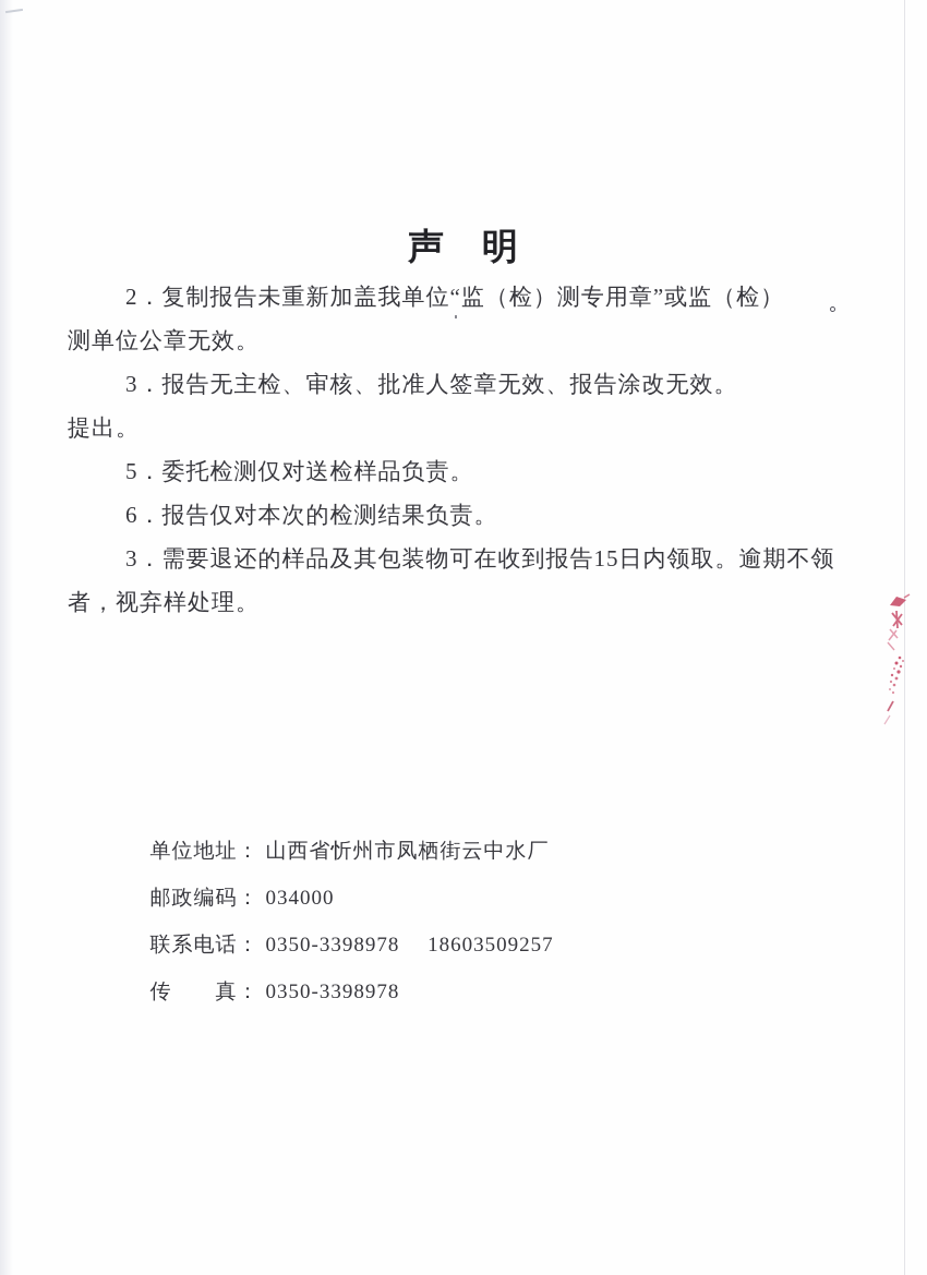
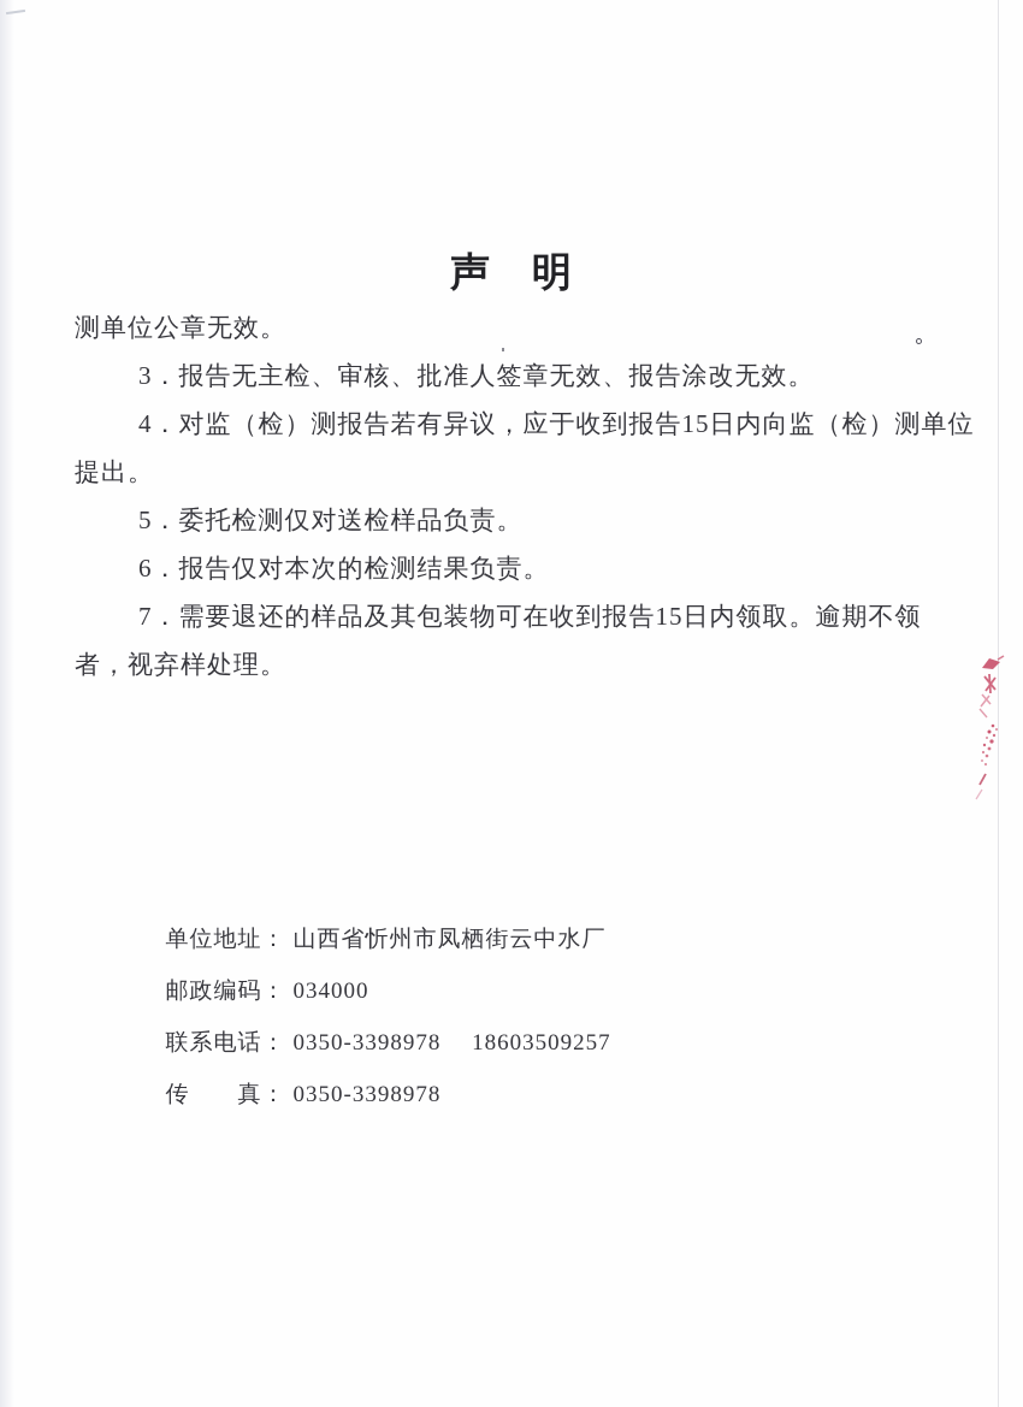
  声 明
- 2．复制报告未重新加盖我单位“监（检）测专用章”或监（检）
  测单位公章无效。
  3．报告无主检、审核、批准人签章无效、报告涂改无效。
+ 4．对监（检）测报告若有异议，应于收到报告15日内向监（检）测单位
  提出。
  5．委托检测仅对送检样品负责。
  6．报告仅对本次的检测结果负责。
- 3．需要退还的样品及其包装物可在收到报告15日内领取。逾期不领
+ 7．需要退还的样品及其包装物可在收到报告15日内领取。逾期不领
  者，视弃样处理。
  单位地址： 山西省忻州市凤栖街云中水厂
  邮政编码： 034000
  联系电话： 0350-3398978 18603509257
  传 真： 0350-3398978
